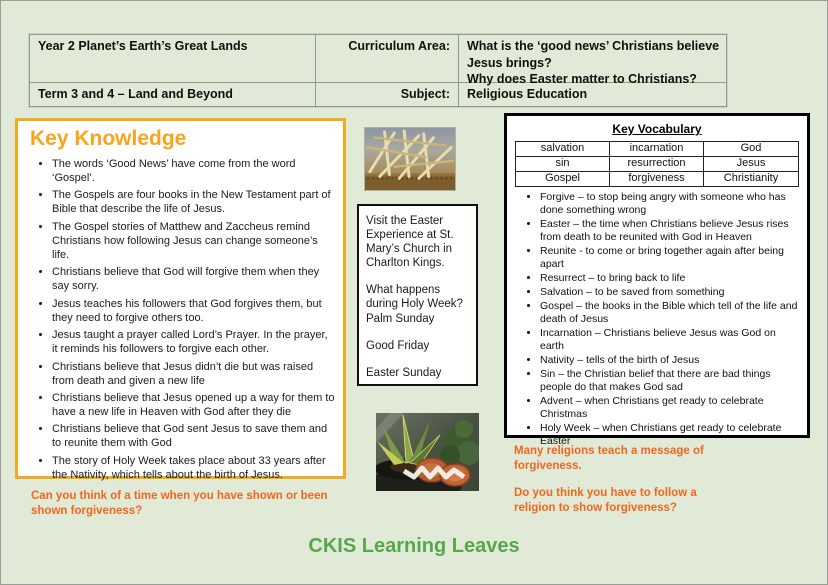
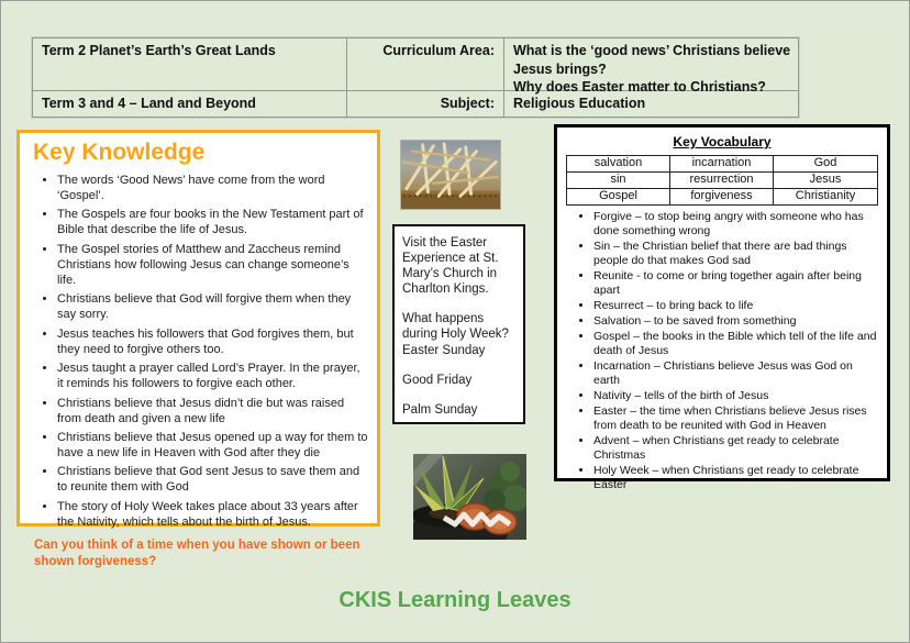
- Year 2 Planet’s Earth’s Great Lands
+ Term 2 Planet’s Earth’s Great Lands
  Curriculum Area:
  What is the ‘good news’ Christians believe Jesus brings?
  Why does Easter matter to Christians?
  Term 3 and 4 – Land and Beyond
  Subject:
  Religious Education
  Key Knowledge
  The words ‘Good News’ have come from the word ‘Gospel’.
  The Gospels are four books in the New Testament part of Bible that describe the life of Jesus.
  The Gospel stories of Matthew and Zaccheus remind Christians how following Jesus can change someone’s life.
  Christians believe that God will forgive them when they say sorry.
  Jesus teaches his followers that God forgives them, but they need to forgive others too.
  Jesus taught a prayer called Lord’s Prayer. In the prayer, it reminds his followers to forgive each other.
  Christians believe that Jesus didn’t die but was raised from death and given a new life
  Christians believe that Jesus opened up a way for them to have a new life in Heaven with God after they die
  Christians believe that God sent Jesus to save them and to reunite them with God
  The story of Holy Week takes place about 33 years after the Nativity, which tells about the birth of Jesus.
  Visit the Easter Experience at St. Mary’s Church in Charlton Kings.
  What happens during Holy Week?
- Palm Sunday
+ Easter Sunday
  Good Friday
- Easter Sunday
+ Palm Sunday
  Key Vocabulary
  salvation
  incarnation
  God
  sin
  resurrection
  Jesus
  Gospel
  forgiveness
  Christianity
  Forgive – to stop being angry with someone who has done something wrong
- Easter – the time when Christians believe Jesus rises from death to be reunited with God in Heaven
+ Sin – the Christian belief that there are bad things people do that makes God sad
  Reunite - to come or bring together again after being apart
  Resurrect – to bring back to life
  Salvation – to be saved from something
  Gospel – the books in the Bible which tell of the life and death of Jesus
  Incarnation – Christians believe Jesus was God on earth
  Nativity – tells of the birth of Jesus
- Sin – the Christian belief that there are bad things people do that makes God sad
+ Easter – the time when Christians believe Jesus rises from death to be reunited with God in Heaven
  Advent – when Christians get ready to celebrate Christmas
  Holy Week – when Christians get ready to celebrate Easter
  Can you think of a time when you have shown or been shown forgiveness?
- Many religions teach a message of forgiveness.
- Do you think you have to follow a religion to show forgiveness?
  CKIS Learning Leaves
